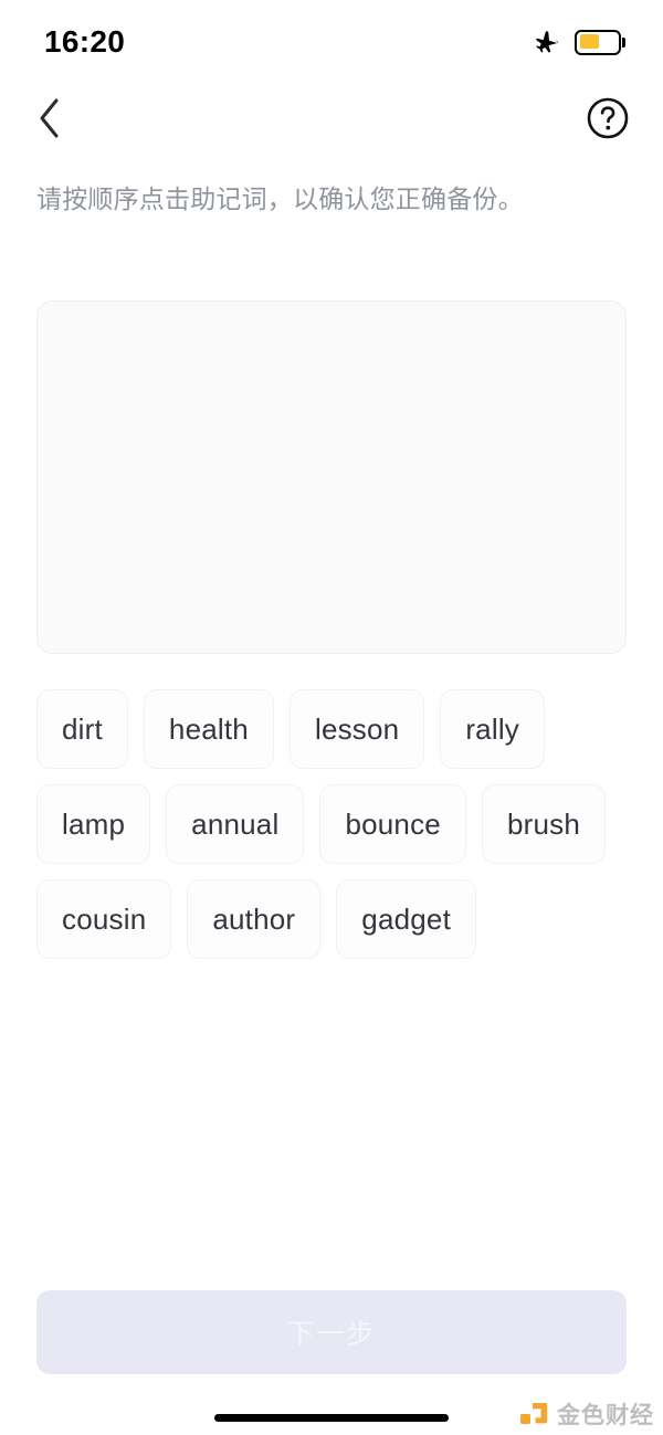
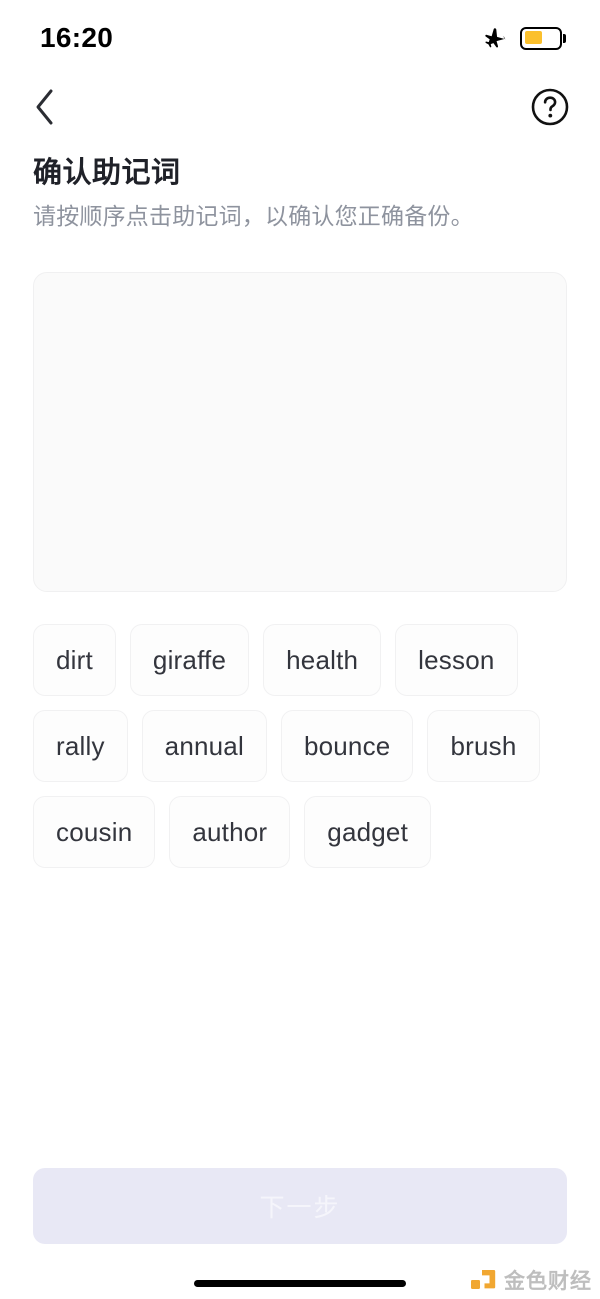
  16:20
+ 确认助记词
  请按顺序点击助记词，以确认您正确备份。
  dirt
+ giraffe
  health
  lesson
  rally
- lamp
  annual
  bounce
  brush
  cousin
  author
  gadget
  金色财经
